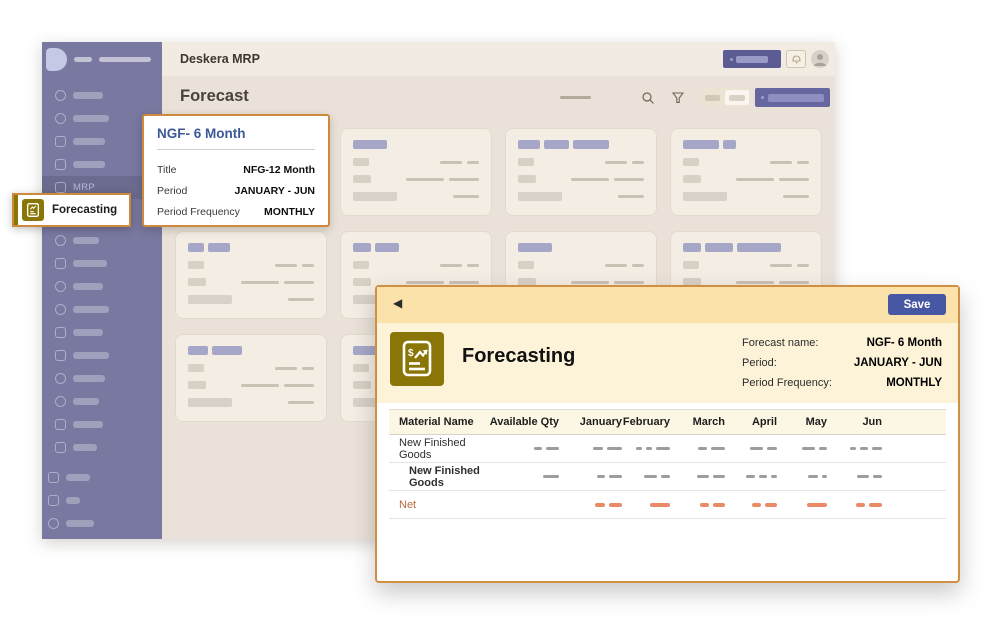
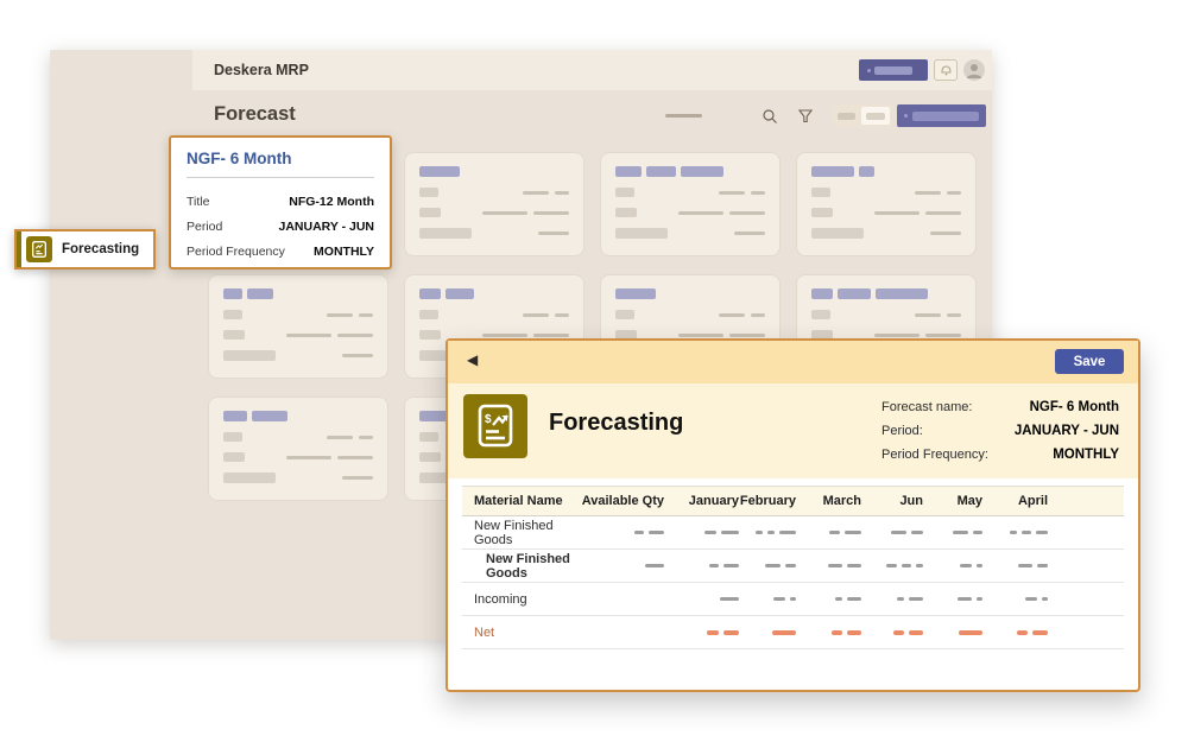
- MRP
  Deskera MRP
  Forecast
  NGF- 6 Month
  Title
  NFG-12 Month
  Period
  JANUARY - JUN
  Period Frequency
  MONTHLY
  Forecasting
  ◀
  Save
  $
  Forecasting
  Forecast name:
  NGF- 6 Month
  Period:
  JANUARY - JUN
  Period Frequency:
  MONTHLY
  Material Name
  Available Qty
  January
  February
  March
- April
+ Jun
  May
- Jun
+ April
  New Finished Goods
  New Finished Goods
+ Incoming
  Net
